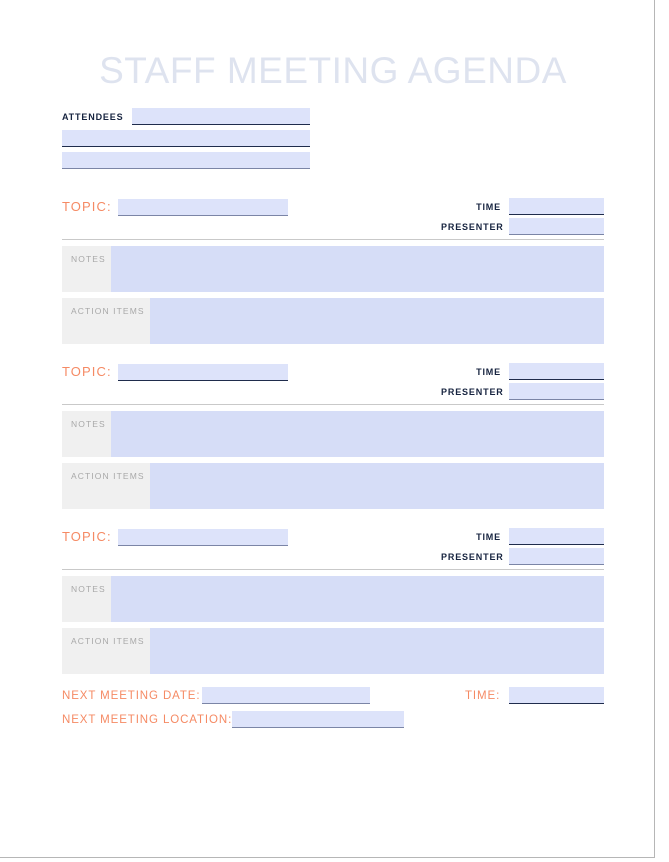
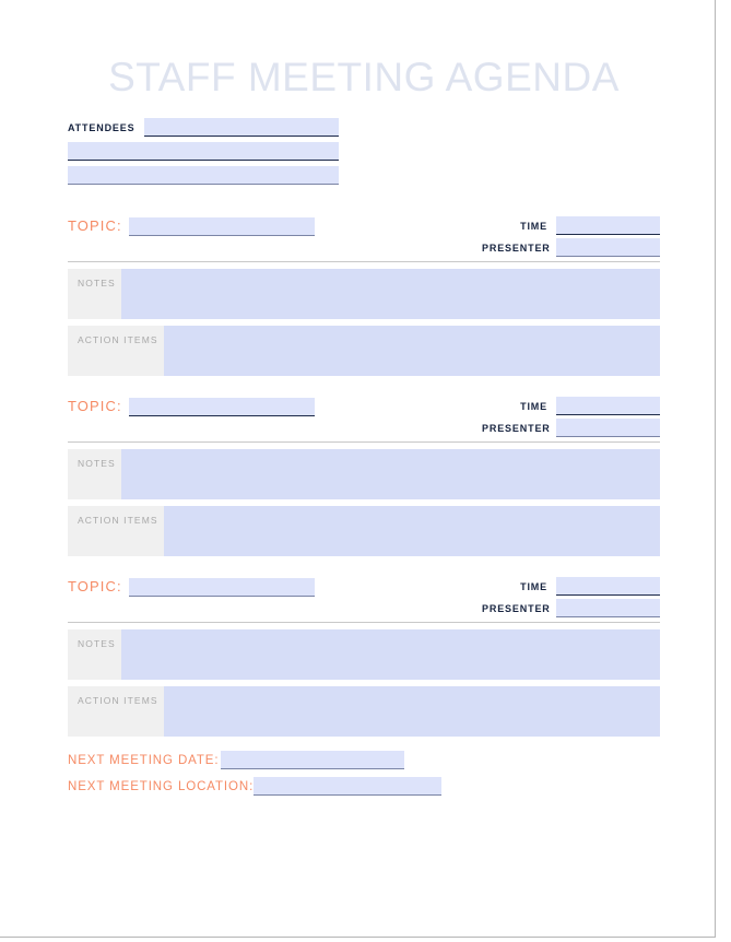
  STAFF MEETING AGENDA
  ATTENDEES
  TOPIC:
  TIME
  PRESENTER
  NOTES
  ACTION ITEMS
  TOPIC:
  TIME
  PRESENTER
  NOTES
  ACTION ITEMS
  TOPIC:
  TIME
  PRESENTER
  NOTES
  ACTION ITEMS
  NEXT MEETING DATE:
- TIME:
  NEXT MEETING LOCATION:
